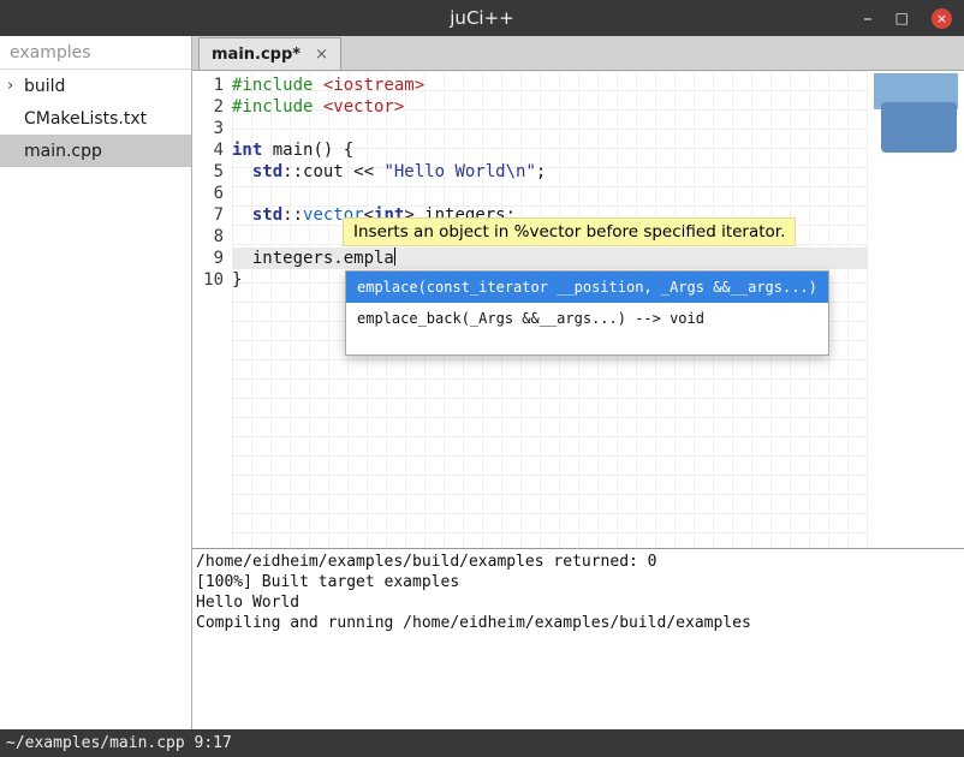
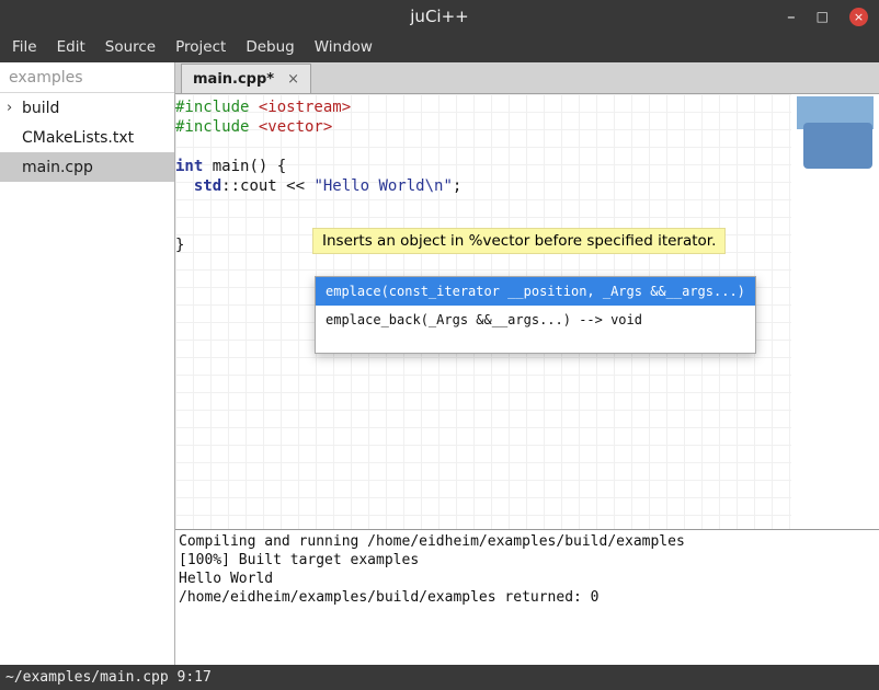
  juCi++
  –
  □
  ×
+ File
+ Edit
+ Source
+ Project
+ Debug
+ Window
  examples
  ›
  build
  CMakeLists.txt
  main.cpp
  main.cpp*
  ×
- 1
- 2
- 3
- 4
- 5
- 6
- 7
- 8
- 9
- 10
  #include <iostream>
  #include <vector>
  int main() {
  std::cout << "Hello World\n";
- std::vector<int> integers;
- integers.empla
  }
  Inserts an object in %vector before specified iterator.
  emplace(const_iterator __position, _Args &&__args...)
  emplace_back(_Args &&__args...) --> void
- /home/eidheim/examples/build/examples returned: 0
+ Compiling and running /home/eidheim/examples/build/examples
  [100%] Built target examples
  Hello World
- Compiling and running /home/eidheim/examples/build/examples
+ /home/eidheim/examples/build/examples returned: 0
  ~/examples/main.cpp 9:17
